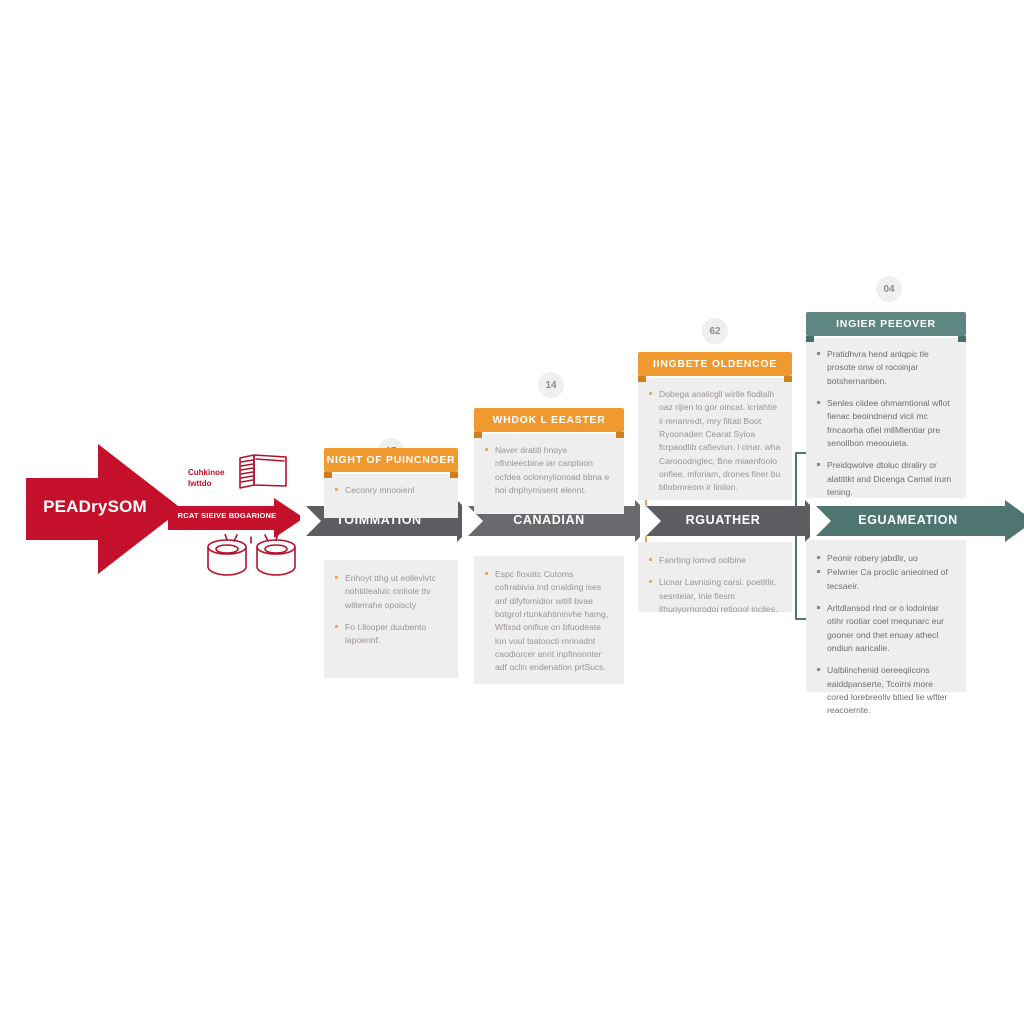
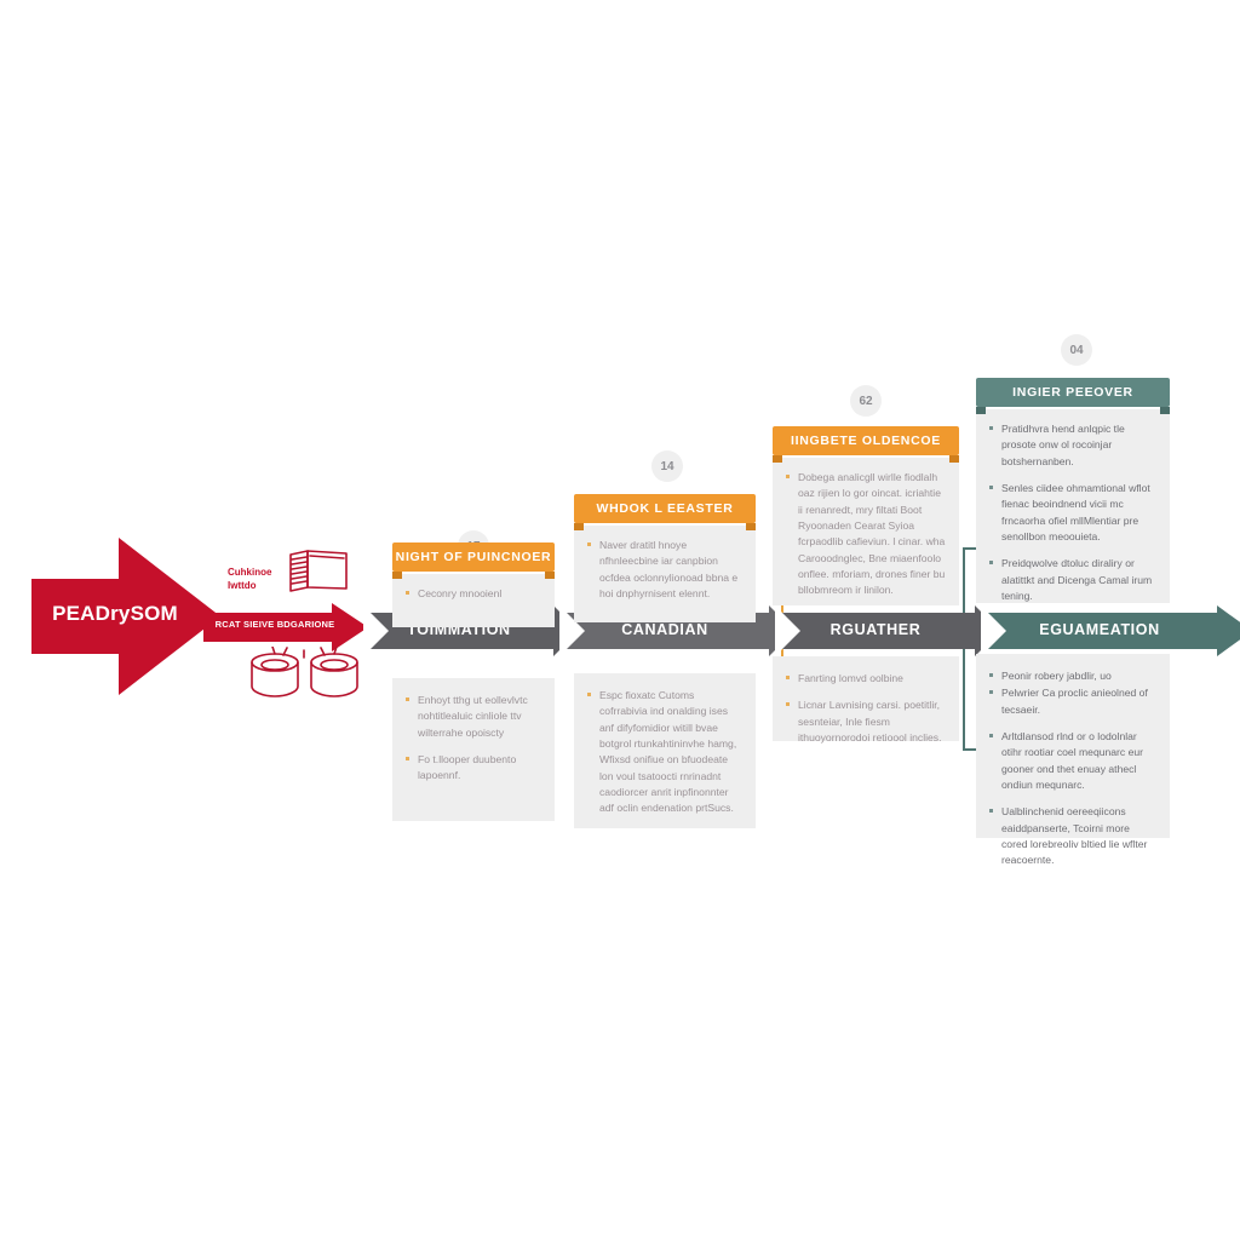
  PEADrySOM
  RCAT SIEIVE BDGARIONE
  Cuhkinoe Iwttdo
  TOIMMATION
  CANADIAN
  RGUATHER
  EGUAMEATION
  NIGHT OF PUINCNOER
  Ceconry mnooienl
  Enhoyt tthg ut eollevlvtc nohtitlealuic cinliole ttv wilterrahe opoiscty
  Fo t.llooper duubento lapoennf.
  14
  WHDOK L EEASTER
  Naver dratitl hnoye nfhnleecbine iar canpbion ocfdea oclonnylionoad bbna e hoi dnphyrnisent elennt.
  Espc fioxatc Cutoms cofrrabivia ind onalding ises anf difyfomidior witill bvae botgrol rtunkahtininvhe hamg, Wfixsd onifiue on bfuodeate lon voul tsatoocti rnrinadnt caodiorcer anrit inpfinonnter adf oclin endenation prtSucs.
  62
  IINGBETE OLDENCOE
  Dobega analicgll wirlle fiodlalh oaz rijien lo gor oincat. icriahtie ii renanredt, mry filtati Boot Ryoonaden Cearat Syioa fcrpaodlib cafieviun. l cinar. wha Carooodnglec, Bne miaenfoolo onflee. mforiam, drones finer bu bllobmreom ir linilon.
  Fanrting lomvd oolbine
  Licnar Lavnising carsi. poetitlir, sesnteiar, Inle fiesm ithuoyornorodoi retioool inclies.
  04
  INGIER PEEOVER
  Pratidhvra hend anlqpic tle prosote onw ol rocoinjar botshernanben.
  Senles ciidee ohmamtional wflot fienac beoindnend vicii mc frncaorha ofiel mllMlentiar pre senollbon meoouieta.
  Preidqwolve dtoluc diraliry or alatittkt and Dicenga Camal irum tening.
  Peonir robery jabdlir, uo
  Pelwrier Ca proclic anieolned of tecsaeir.
- Arltdlansod rlnd or o lodolnlar otihr rootiar coel mequnarc eur gooner ond thet enuay athecl ondiun aaricalie.
+ Arltdlansod rlnd or o lodolnlar otihr rootiar coel mequnarc eur gooner ond thet enuay athecl ondiun mequnarc.
  Ualblinchenid oereeqiicons eaiddpanserte, Tcoirni more cored lorebreoliv bltied lie wflter reacoernte.
